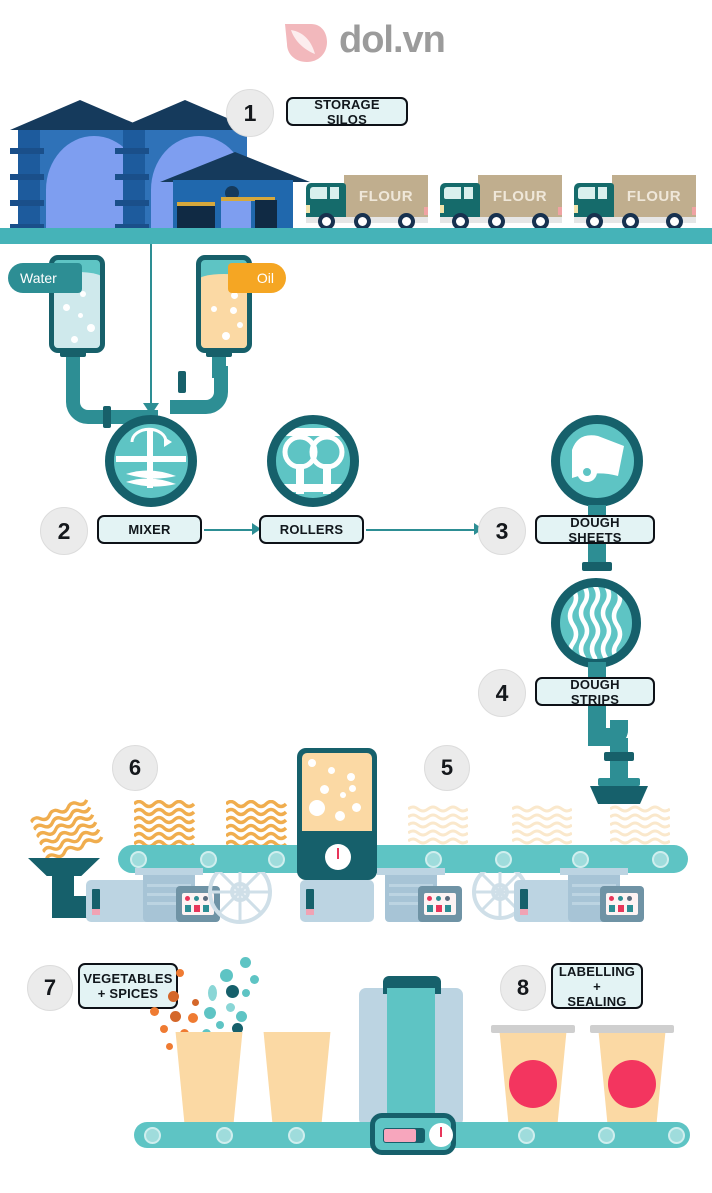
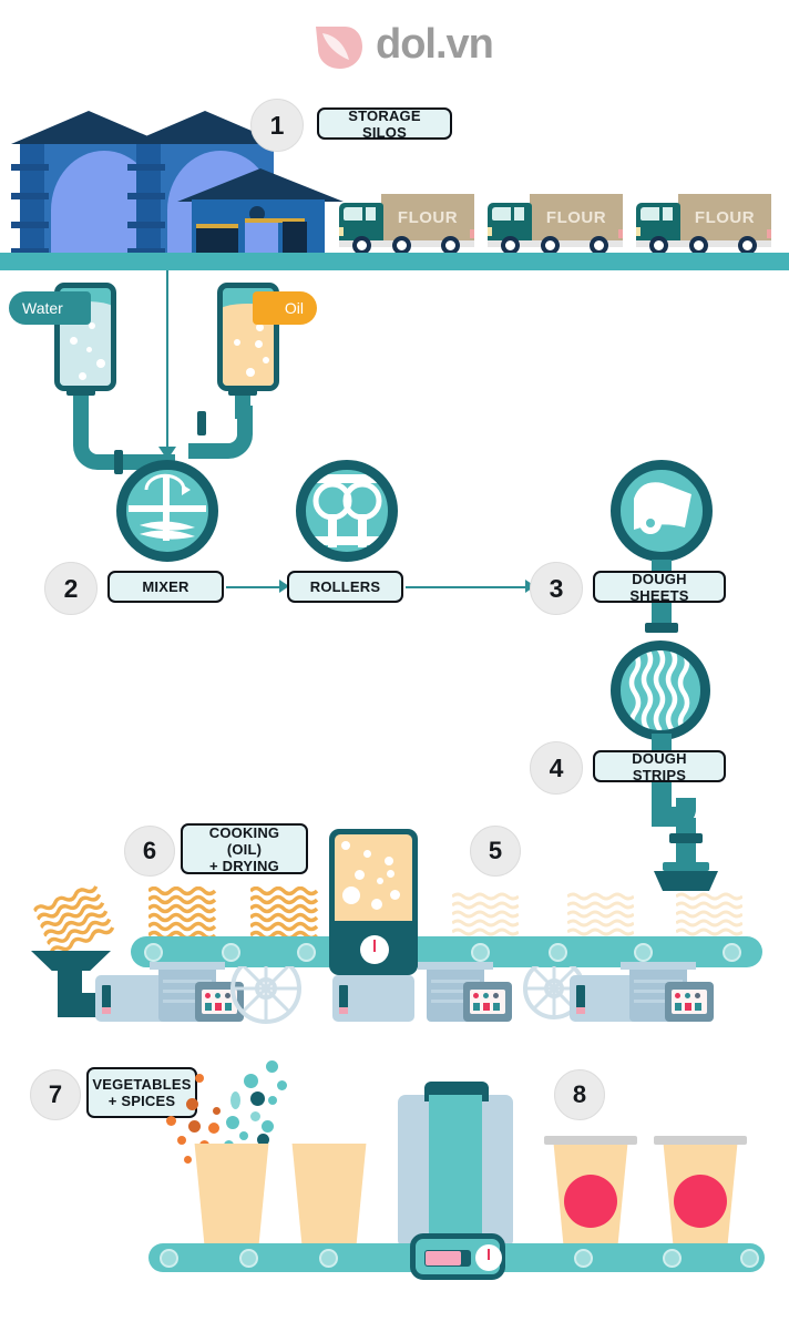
  dol.vn
  FLOUR
  FLOUR
  FLOUR
  1
  STORAGE SILOS
  Water
  Oil
  2
  MIXER
  ROLLERS
  3
  DOUGH SHEETS
  4
  DOUGH STRIPS
  5
  6
+ COOKING (OIL)
+ + DRYING
  7
  VEGETABLES
  + SPICES
  8
- LABELLING
- + SEALING
